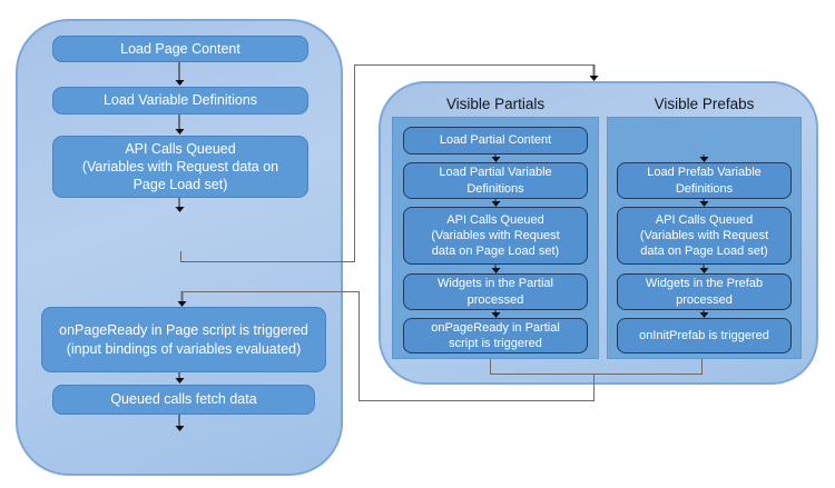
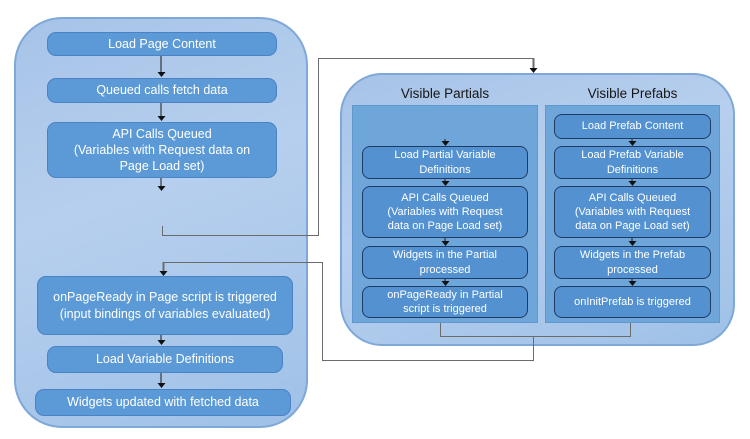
  Load Page Content
- Load Variable Definitions
+ Queued calls fetch data
  API Calls Queued
  (Variables with Request data on
  Page Load set)
  onPageReady in Page script is triggered
  (input bindings of variables evaluated)
- Queued calls fetch data
+ Load Variable Definitions
+ Widgets updated with fetched data
  Visible Partials
  Visible Prefabs
- Load Partial Content
  Load Partial Variable
  Definitions
  API Calls Queued
  (Variables with Request
  data on Page Load set)
  Widgets in the Partial
  processed
  onPageReady in Partial
  script is triggered
+ Load Prefab Content
  Load Prefab Variable
  Definitions
  API Calls Queued
  (Variables with Request
  data on Page Load set)
  Widgets in the Prefab
  processed
  onInitPrefab is triggered
